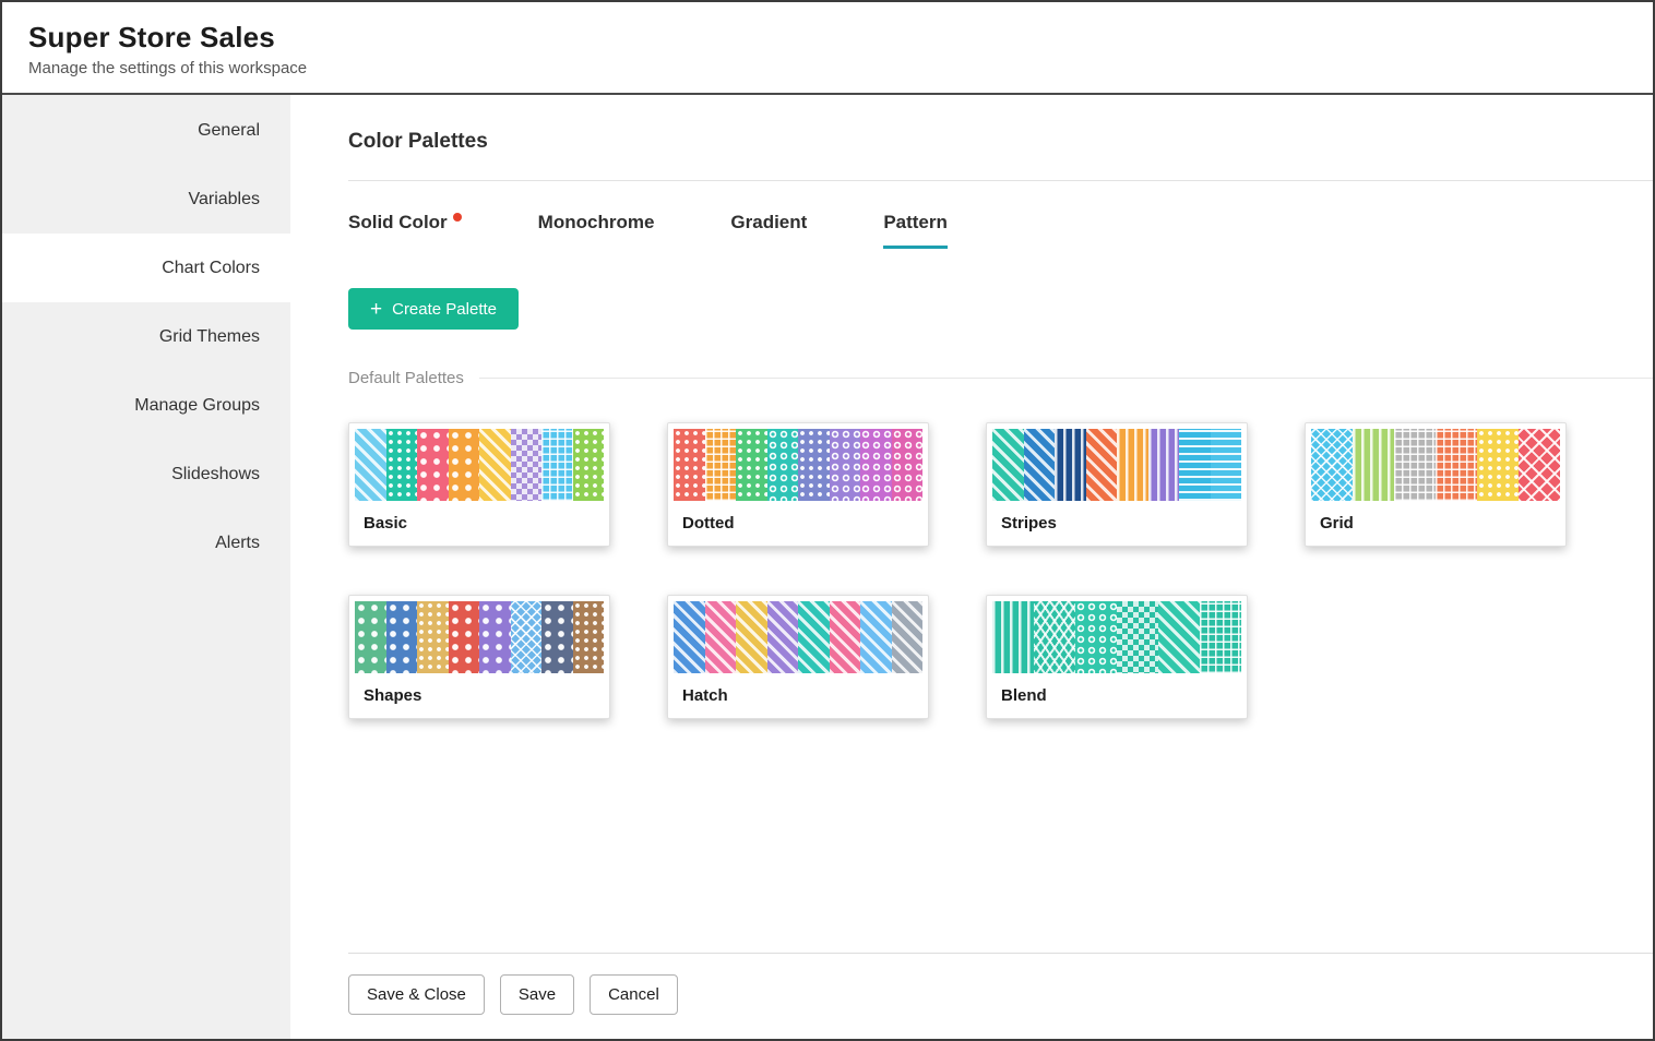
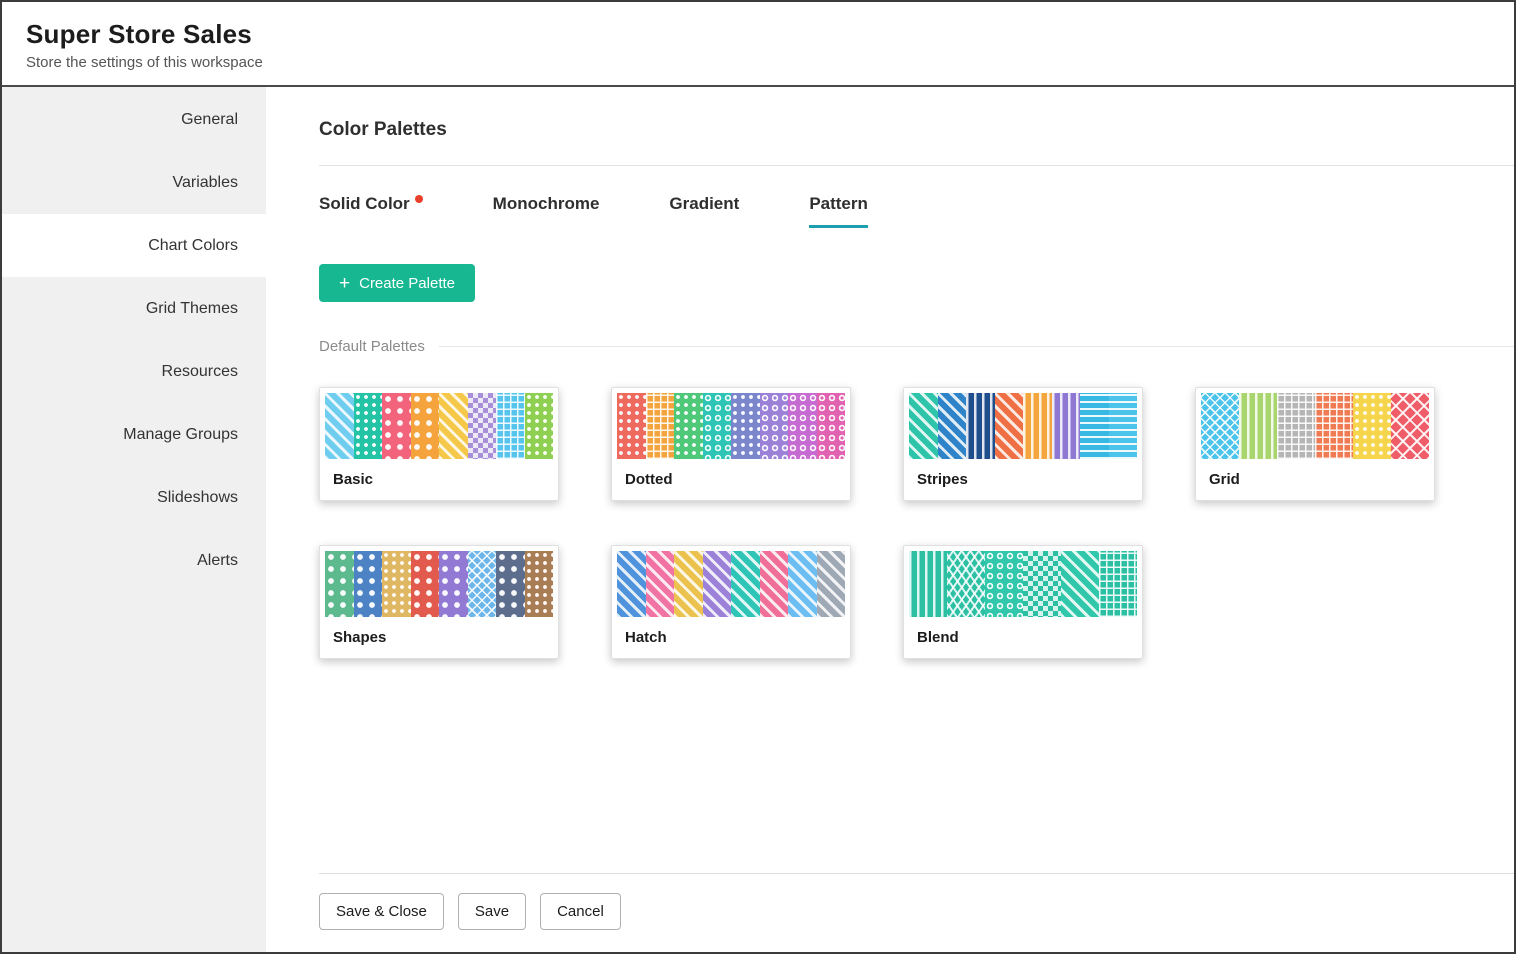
  Super Store Sales
- Manage the settings of this workspace
+ Store the settings of this workspace
  General
  Variables
  Chart Colors
  Grid Themes
+ Resources
  Manage Groups
  Slideshows
  Alerts
  Color Palettes
  Solid Color
  Monochrome
  Gradient
  Pattern
  +
  Create Palette
  Default Palettes
  Basic
  Dotted
  Stripes
  Grid
  Shapes
  Hatch
  Blend
  Save & Close Save Cancel
